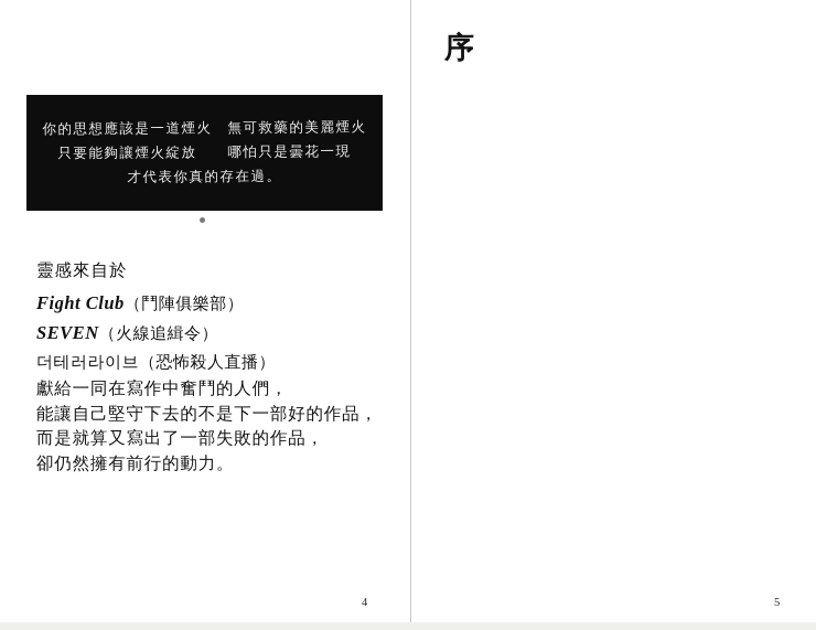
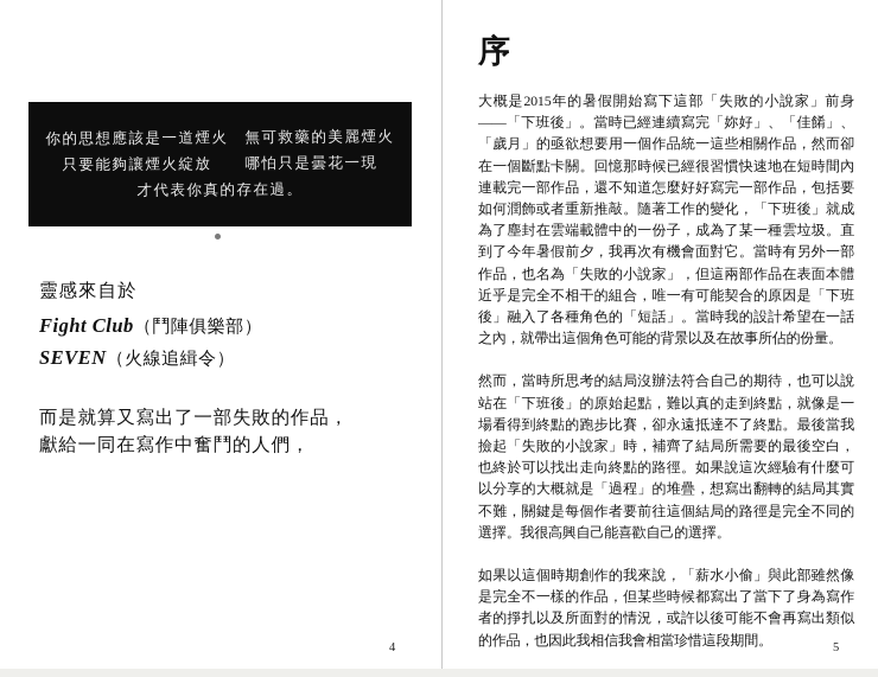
  你的思想應該是一道煙火 無可救藥的美麗煙火
  只要能夠讓煙火綻放 哪怕只是曇花一現
  才代表你真的存在過。
  靈感來自於
  Fight Club（鬥陣俱樂部）
  SEVEN（火線追緝令）
- 더테러라이브（恐怖殺人直播）
- 獻給一同在寫作中奮鬥的人們，
+ 而是就算又寫出了一部失敗的作品，
- 能讓自己堅守下去的不是下一部好的作品，
- 而是就算又寫出了一部失敗的作品，
+ 獻給一同在寫作中奮鬥的人們，
- 卻仍然擁有前行的動力。
  4
  序
+ 大概是2015年的暑假開始寫下這部「失敗的小說家」前身——「下班後」。當時已經連續寫完「妳好」、「佳餚」、「歲月」的亟欲想要用一個作品統一這些相關作品，然而卻在一個斷點卡關。回憶那時候已經很習慣快速地在短時間內連載完一部作品，還不知道怎麼好好寫完一部作品，包括要如何潤飾或者重新推敲。隨著工作的變化，「下班後」就成為了塵封在雲端載體中的一份子，成為了某一種雲垃圾。直到了今年暑假前夕，我再次有機會面對它。當時有另外一部作品，也名為「失敗的小說家」，但這兩部作品在表面本體近乎是完全不相干的組合，唯一有可能契合的原因是「下班後」融入了各種角色的「短話」。當時我的設計希望在一話之內，就帶出這個角色可能的背景以及在故事所佔的份量。
+ 然而，當時所思考的結局沒辦法符合自己的期待，也可以說站在「下班後」的原始起點，難以真的走到終點，就像是一場看得到終點的跑步比賽，卻永遠抵達不了終點。最後當我撿起「失敗的小說家」時，補齊了結局所需要的最後空白，也終於可以找出走向終點的路徑。如果說這次經驗有什麼可以分享的大概就是「過程」的堆疊，想寫出翻轉的結局其實不難，關鍵是每個作者要前往這個結局的路徑是完全不同的選擇。我很高興自己能喜歡自己的選擇。
+ 如果以這個時期創作的我來說，「薪水小偷」與此部雖然像是完全不一樣的作品，但某些時候都寫出了當下了身為寫作者的掙扎以及所面對的情況，或許以後可能不會再寫出類似的作品，也因此我相信我會相當珍惜這段期間。
  5
